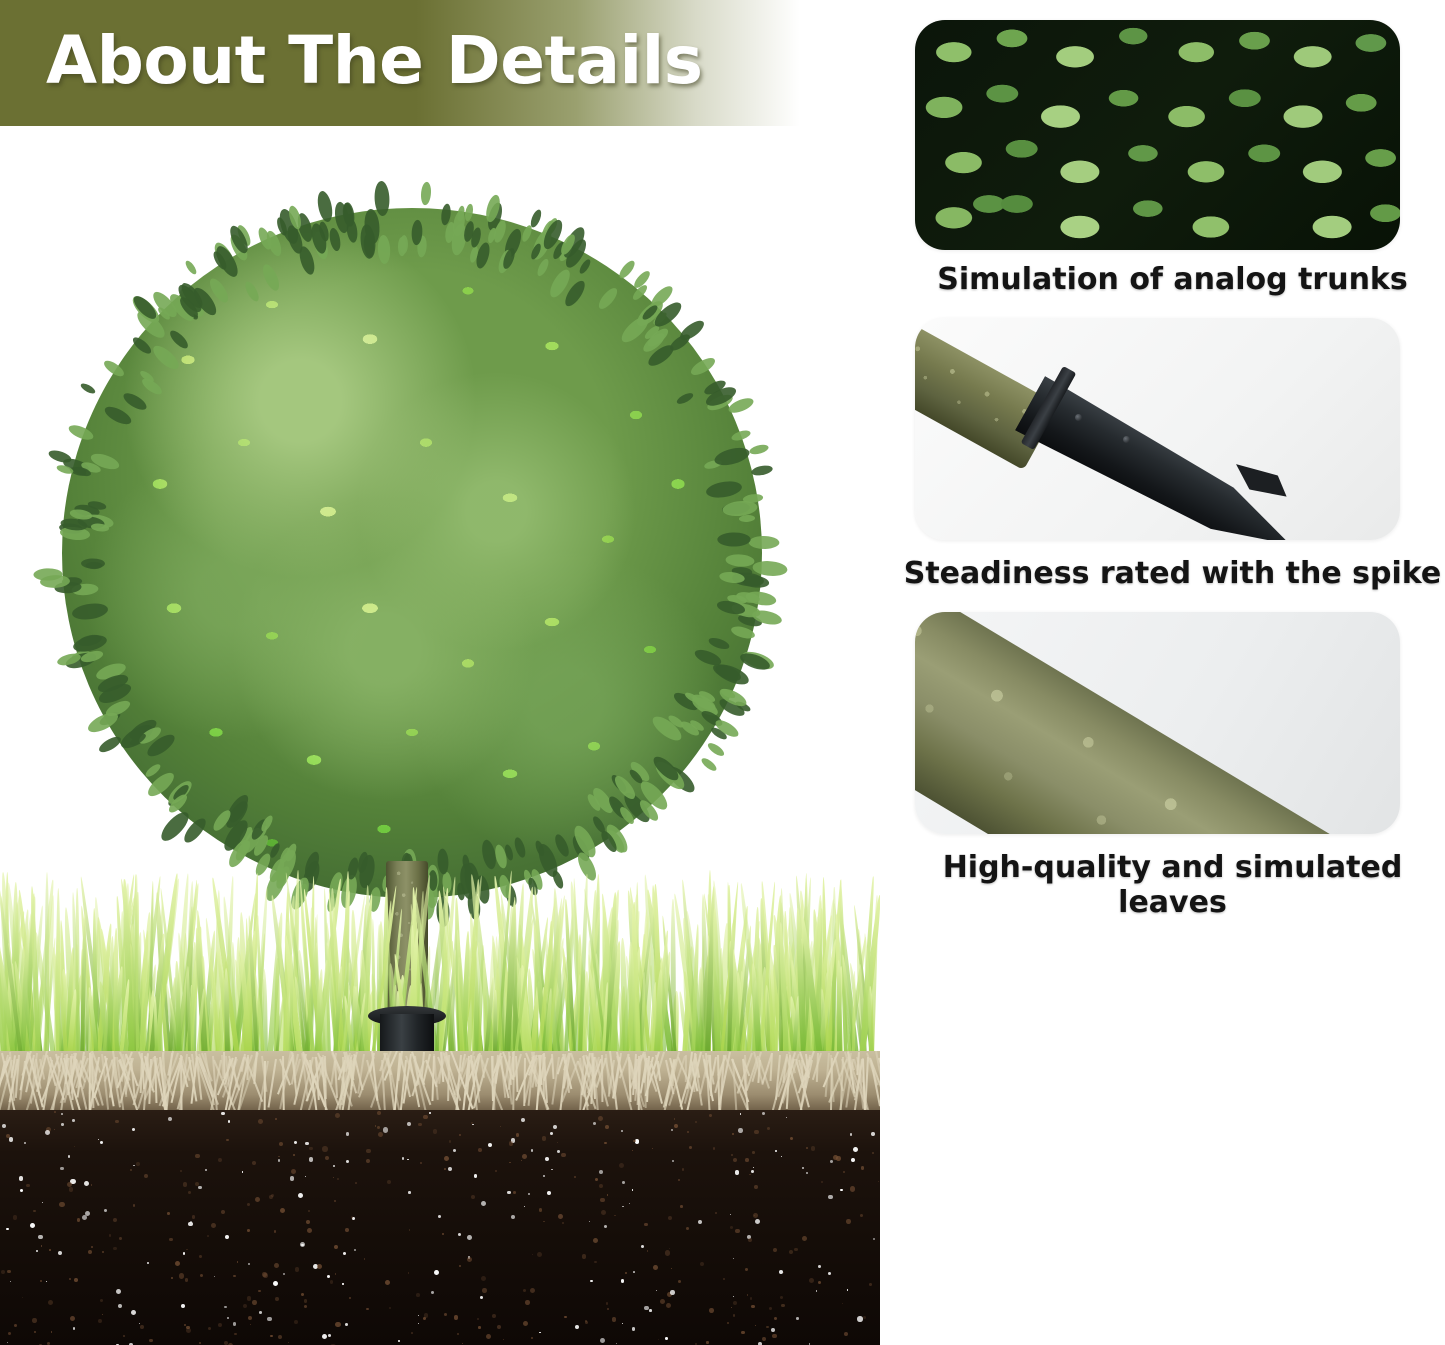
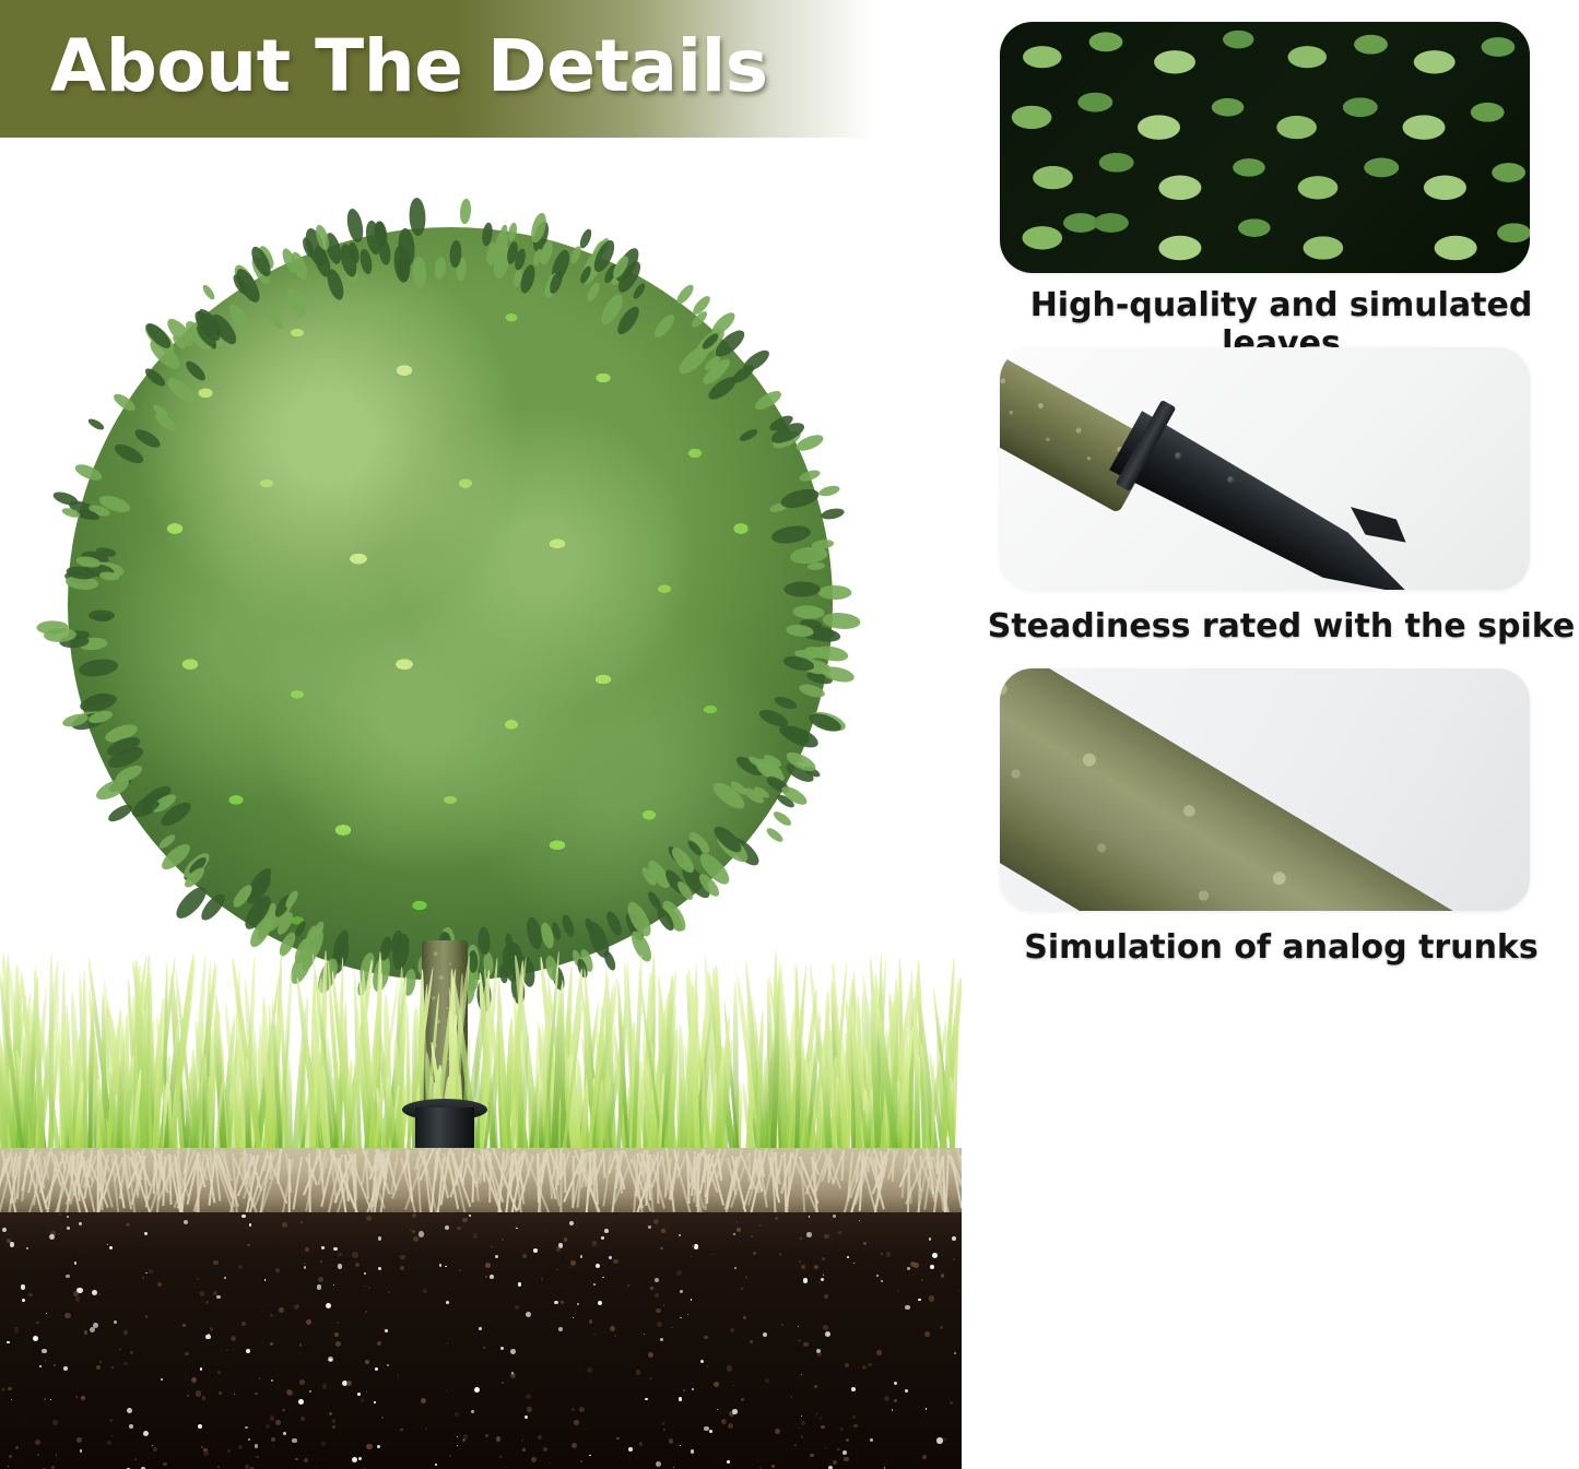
  About The Details
- Simulation of analog trunks
+ High-quality and simulated leaves
  Steadiness rated with the spike
- High-quality and simulated leaves
+ Simulation of analog trunks
